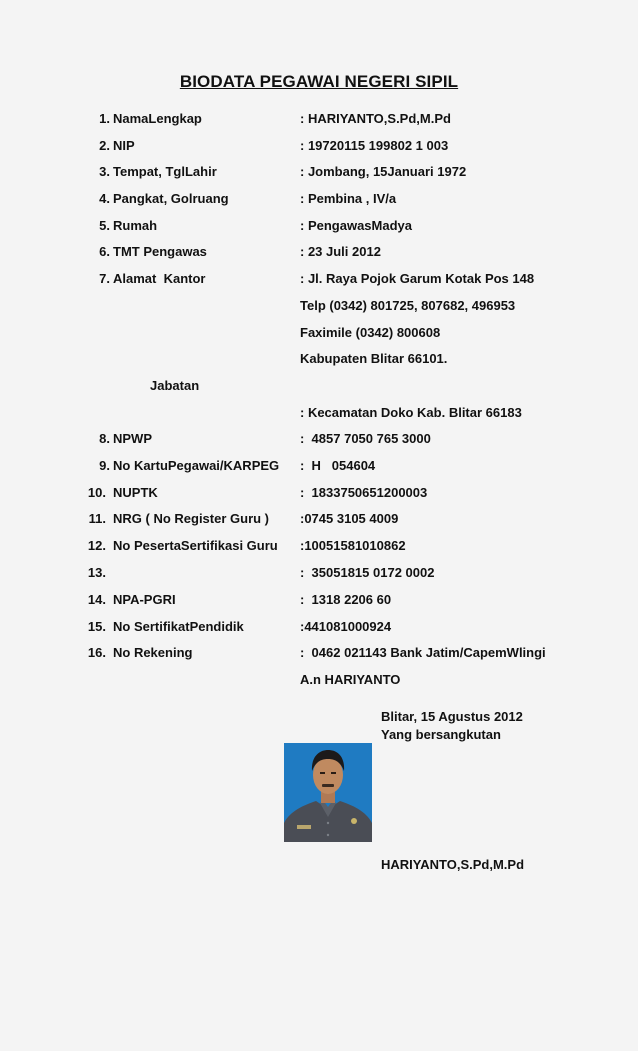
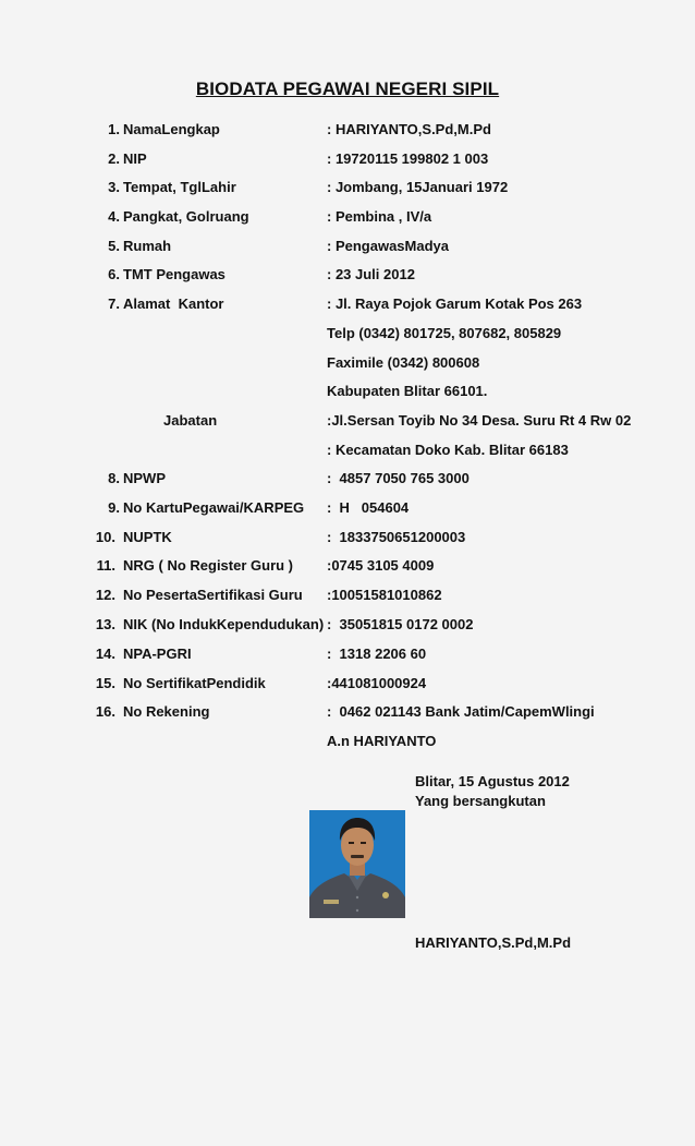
  BIODATA PEGAWAI NEGERI SIPIL
  1.
  NamaLengkap
  : HARIYANTO,S.Pd,M.Pd
  2.
  NIP
  : 19720115 199802 1 003
  3.
  Tempat, TglLahir
  : Jombang, 15Januari 1972
  4.
  Pangkat, Golruang
  : Pembina , IV/a
  5.
  Rumah
  : PengawasMadya
  6.
  TMT Pengawas
  : 23 Juli 2012
  7.
  Alamat Kantor
- : Jl. Raya Pojok Garum Kotak Pos 148
+ : Jl. Raya Pojok Garum Kotak Pos 263
- Telp (0342) 801725, 807682, 496953
+ Telp (0342) 801725, 807682, 805829
  Faximile (0342) 800608
  Kabupaten Blitar 66101.
  Jabatan
+ :Jl.Sersan Toyib No 34 Desa. Suru Rt 4 Rw 02
  : Kecamatan Doko Kab. Blitar 66183
  8.
  NPWP
  : 4857 7050 765 3000
  9.
  No KartuPegawai/KARPEG
  : H 054604
  10.
  NUPTK
  : 1833750651200003
  11.
  NRG ( No Register Guru )
  :0745 3105 4009
  12.
  No PesertaSertifikasi Guru
  :10051581010862
  13.
+ NIK (No IndukKependudukan)
  : 35051815 0172 0002
  14.
  NPA-PGRI
  : 1318 2206 60
  15.
  No SertifikatPendidik
  :441081000924
  16.
  No Rekening
  : 0462 021143 Bank Jatim/CapemWlingi
  A.n HARIYANTO
  Blitar, 15 Agustus 2012
  Yang bersangkutan
  HARIYANTO,S.Pd,M.Pd
